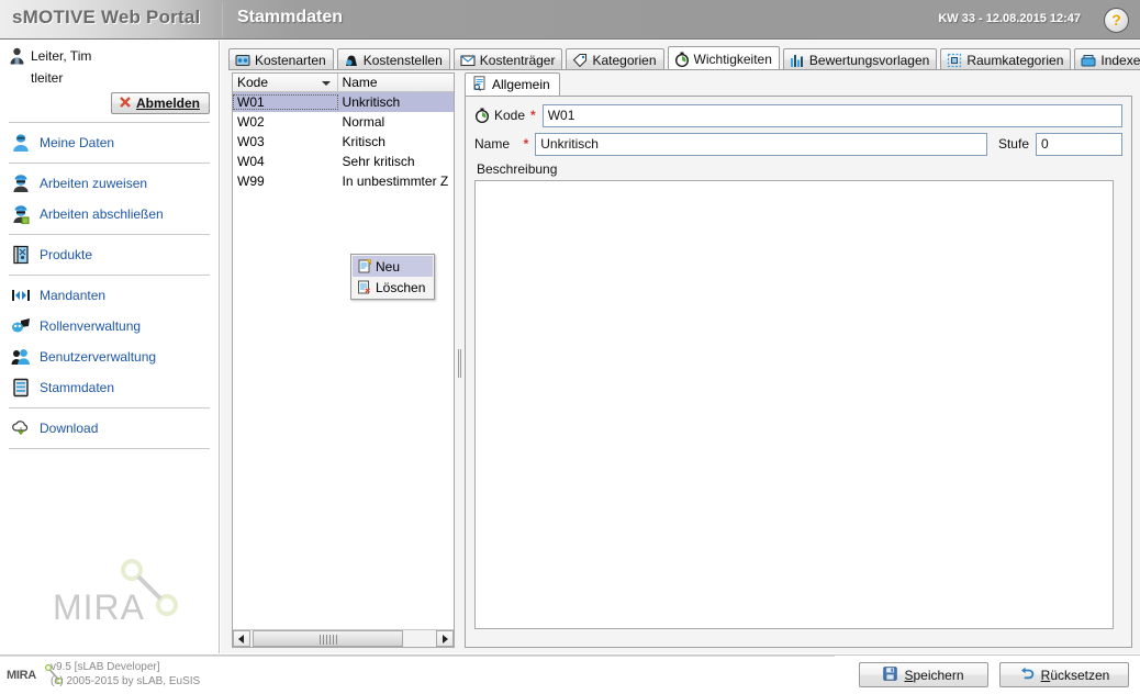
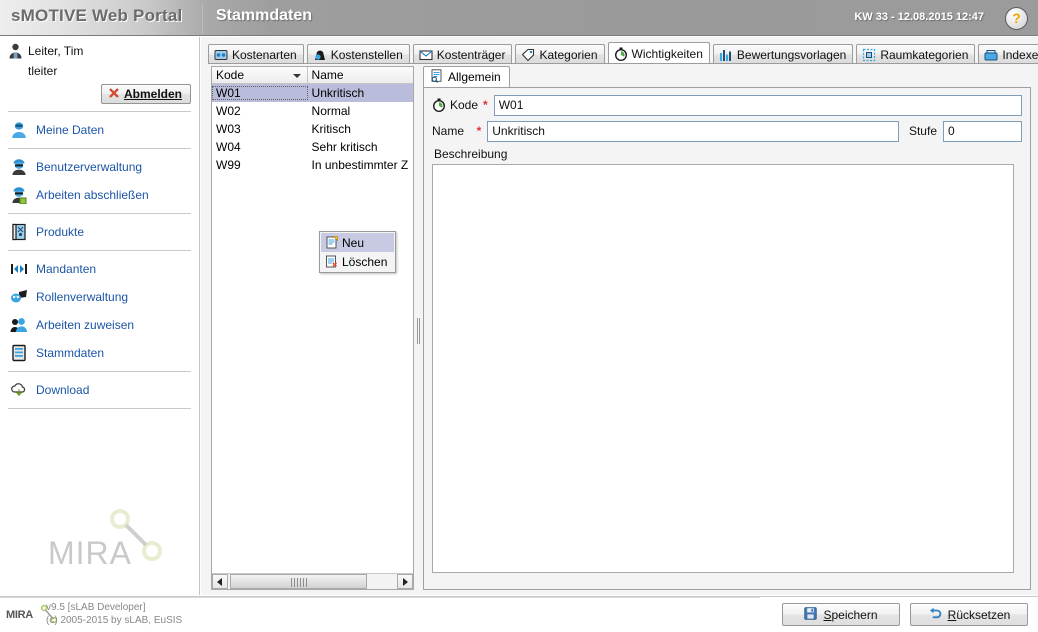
  sMOTIVE Web Portal
  Stammdaten
  KW 33 - 12.08.2015 12:47
  ?
  Leiter, Tim
  tleiter
  Abmelden
  Meine Daten
- Arbeiten zuweisen
+ Benutzerverwaltung
  Arbeiten abschließen
  Produkte
  Mandanten
  Rollenverwaltung
- Benutzerverwaltung
+ Arbeiten zuweisen
  Stammdaten
  Download
  MIRA
  Kostenarten
  Kostenstellen
  Kostenträger
  Kategorien
  Wichtigkeiten
  Bewertungsvorlagen
  Raumkategorien
  Indexe
  Kode
  Name
  W01
  Unkritisch
  W02
  Normal
  W03
  Kritisch
  W04
  Sehr kritisch
  W99
  In unbestimmter Z
  Neu
  Löschen
  Allgemein
  Kode
  *
  W01
  Name
  *
  Unkritisch
  Stufe
  0
  Beschreibung
  MIRA
  v9.5 [sLAB Developer]
  (c) 2005-2015 by sLAB, EuSIS
  Speichern
  Rücksetzen
